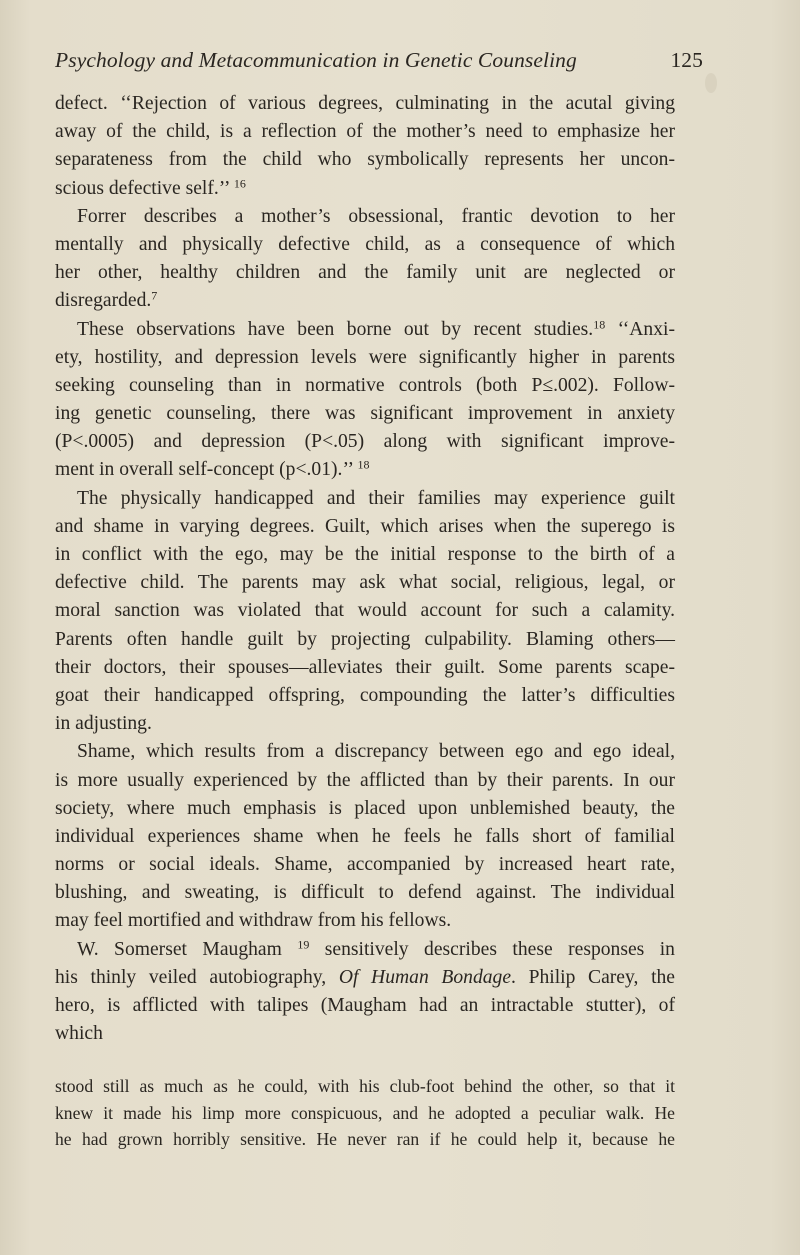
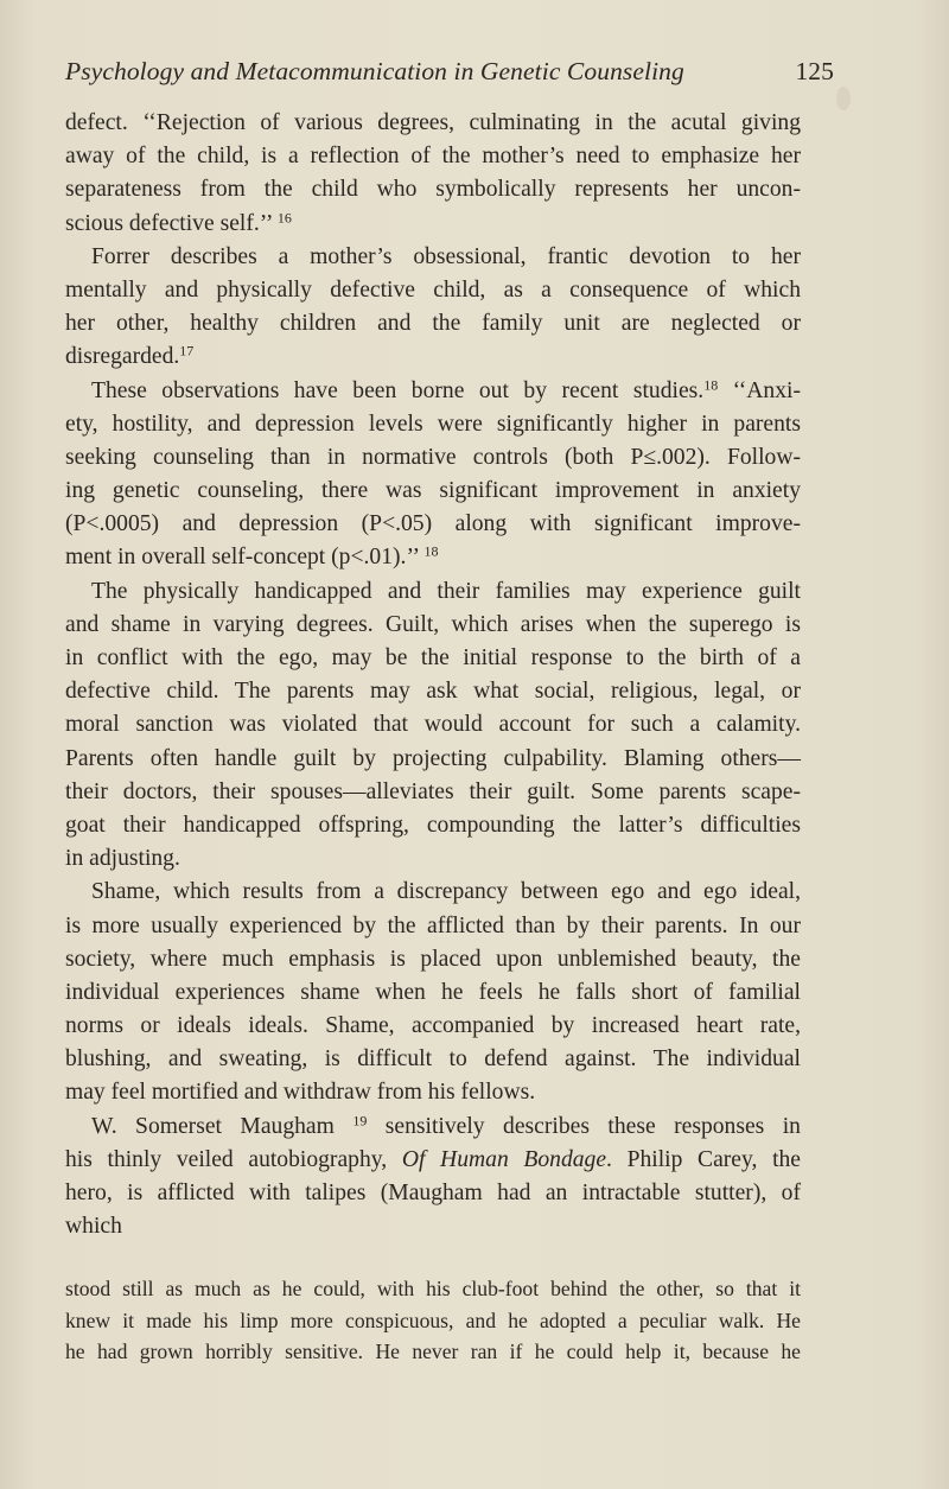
  Psychology and Metacommunication in Genetic Counseling
  125
  defect. ‘‘Rejection of various degrees, culminating in the acutal giving
  away of the child, is a reflection of the mother’s need to emphasize her
  separateness from the child who symbolically represents her uncon-
  scious defective self.’’ 16
  Forrer describes a mother’s obsessional, frantic devotion to her
  mentally and physically defective child, as a consequence of which
  her other, healthy children and the family unit are neglected or
- disregarded.7
+ disregarded.17
  These observations have been borne out by recent studies.18 ‘‘Anxi-
  ety, hostility, and depression levels were significantly higher in parents
  seeking counseling than in normative controls (both P≤.002). Follow-
  ing genetic counseling, there was significant improvement in anxiety
  (P<.0005) and depression (P<.05) along with significant improve-
  ment in overall self-concept (p<.01).’’ 18
  The physically handicapped and their families may experience guilt
  and shame in varying degrees. Guilt, which arises when the superego is
  in conflict with the ego, may be the initial response to the birth of a
  defective child. The parents may ask what social, religious, legal, or
  moral sanction was violated that would account for such a calamity.
  Parents often handle guilt by projecting culpability. Blaming others—
  their doctors, their spouses—alleviates their guilt. Some parents scape-
  goat their handicapped offspring, compounding the latter’s difficulties
  in adjusting.
  Shame, which results from a discrepancy between ego and ego ideal,
  is more usually experienced by the afflicted than by their parents. In our
  society, where much emphasis is placed upon unblemished beauty, the
  individual experiences shame when he feels he falls short of familial
- norms or social ideals. Shame, accompanied by increased heart rate,
+ norms or ideals ideals. Shame, accompanied by increased heart rate,
  blushing, and sweating, is difficult to defend against. The individual
  may feel mortified and withdraw from his fellows.
  W. Somerset Maugham 19 sensitively describes these responses in
  his thinly veiled autobiography, Of Human Bondage. Philip Carey, the
  hero, is afflicted with talipes (Maugham had an intractable stutter), of
  which
  stood still as much as he could, with his club-foot behind the other, so that it
  knew it made his limp more conspicuous, and he adopted a peculiar walk. He
  he had grown horribly sensitive. He never ran if he could help it, because he
